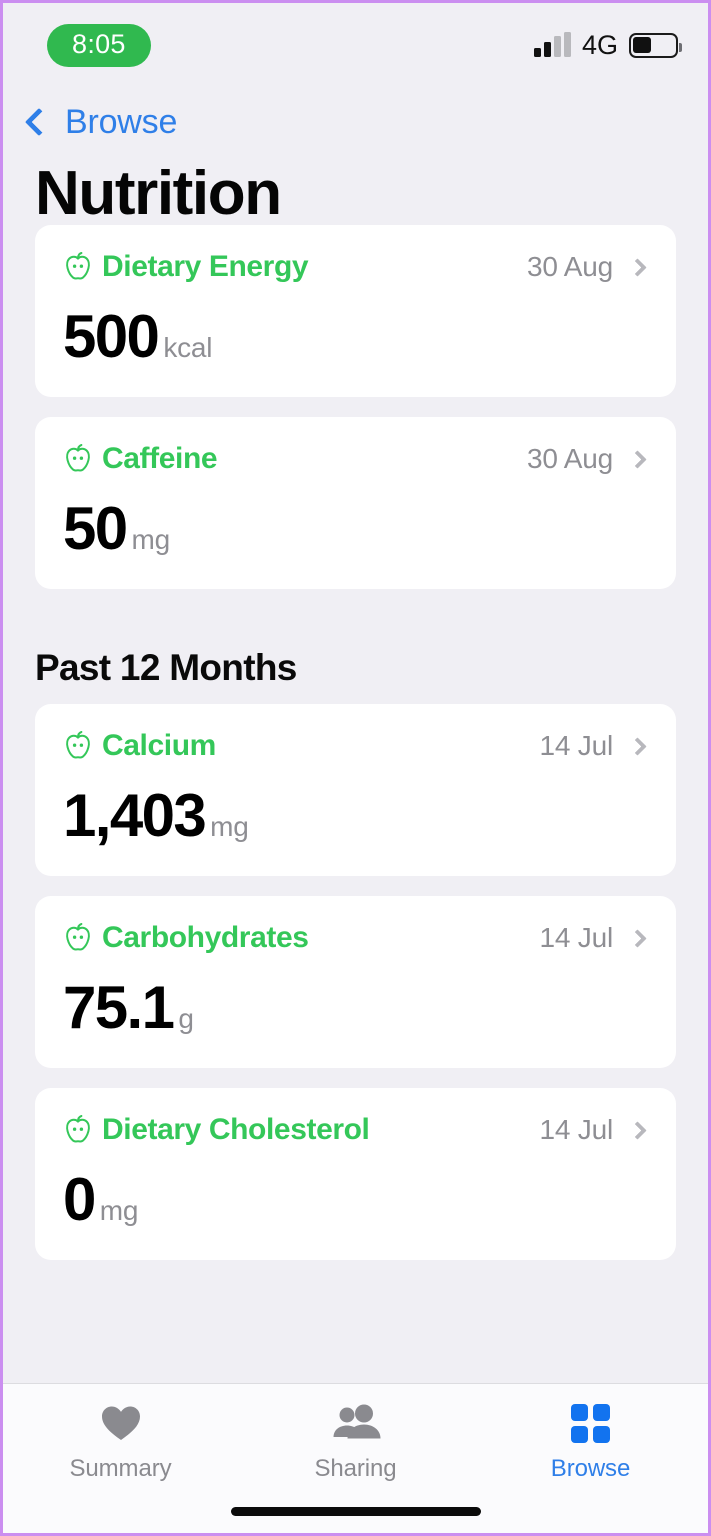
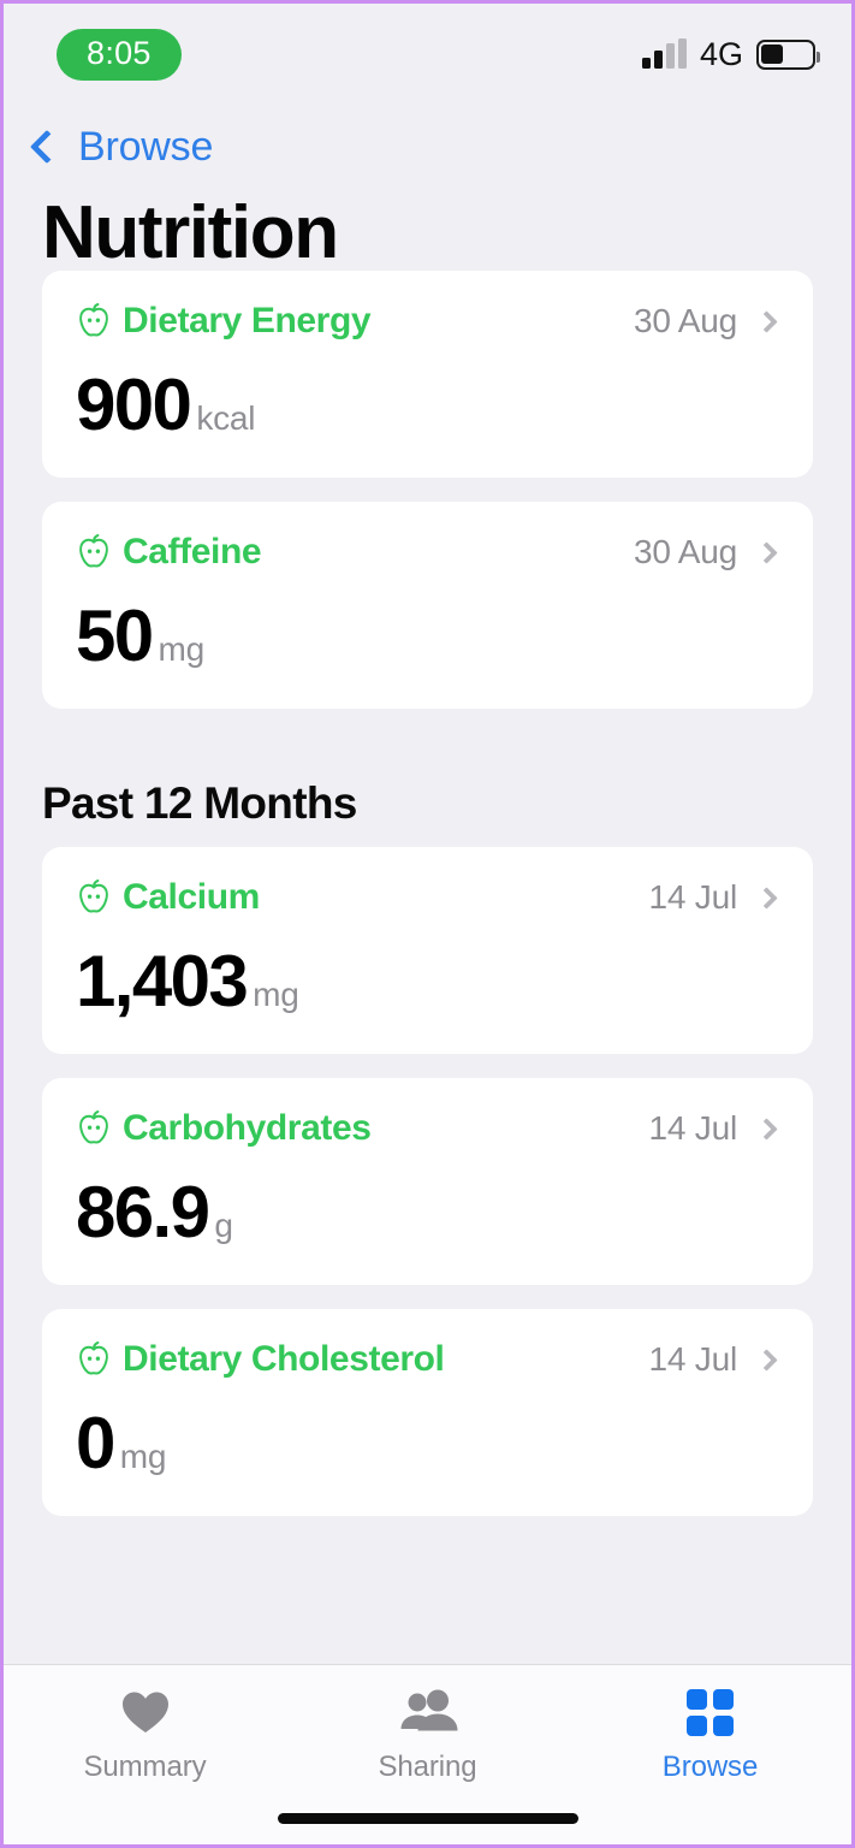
  8:05
  4G
  Browse
  Nutrition
  Dietary Energy
  30 Aug
- 500
+ 900
  kcal
  Caffeine
  30 Aug
  50
  mg
  Past 12 Months
  Calcium
  14 Jul
  1,403
  mg
  Carbohydrates
  14 Jul
- 75.1
+ 86.9
  g
  Dietary Cholesterol
  14 Jul
  0
  mg
  Summary
  Sharing
  Browse
